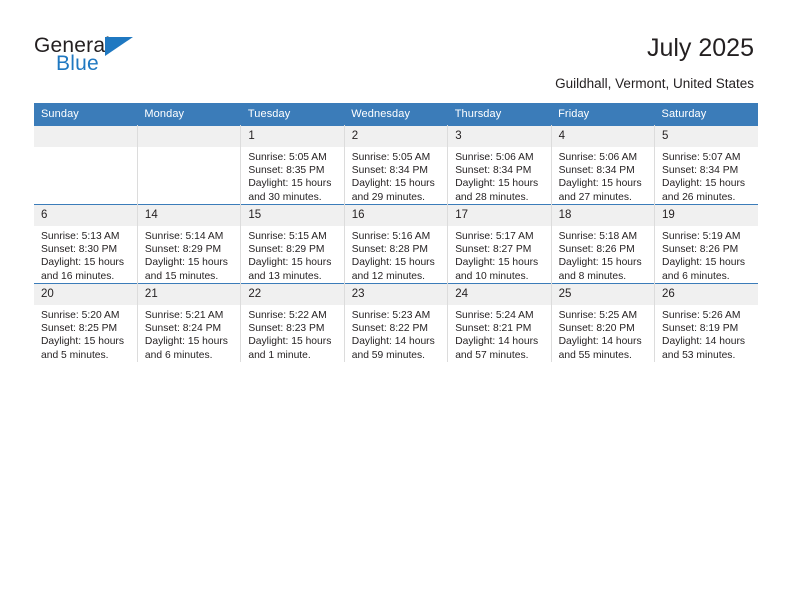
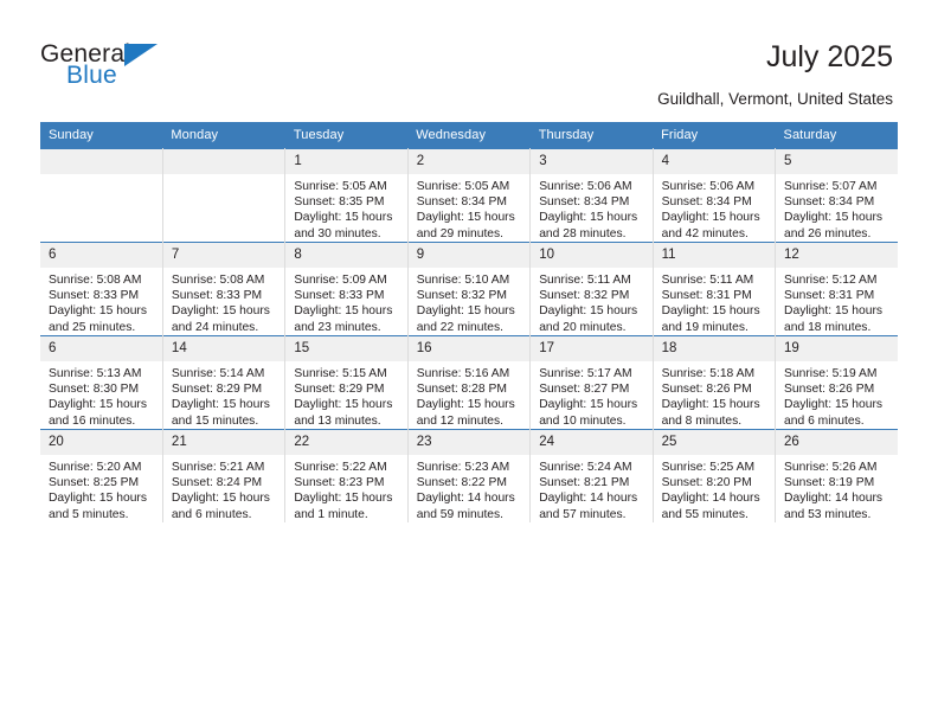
  General
  Blue
  July 2025
  Guildhall, Vermont, United States
  Sunday	Monday	Tuesday	Wednesday	Thursday	Friday	Saturday
- 		1Sunrise: 5:05 AMSunset: 8:35 PMDaylight: 15 hoursand 30 minutes.	2Sunrise: 5:05 AMSunset: 8:34 PMDaylight: 15 hoursand 29 minutes.	3Sunrise: 5:06 AMSunset: 8:34 PMDaylight: 15 hoursand 28 minutes.	4Sunrise: 5:06 AMSunset: 8:34 PMDaylight: 15 hoursand 27 minutes.	5Sunrise: 5:07 AMSunset: 8:34 PMDaylight: 15 hoursand 26 minutes.
+ 		1Sunrise: 5:05 AMSunset: 8:35 PMDaylight: 15 hoursand 30 minutes.	2Sunrise: 5:05 AMSunset: 8:34 PMDaylight: 15 hoursand 29 minutes.	3Sunrise: 5:06 AMSunset: 8:34 PMDaylight: 15 hoursand 28 minutes.	4Sunrise: 5:06 AMSunset: 8:34 PMDaylight: 15 hoursand 42 minutes.	5Sunrise: 5:07 AMSunset: 8:34 PMDaylight: 15 hoursand 26 minutes.
+ 6Sunrise: 5:08 AMSunset: 8:33 PMDaylight: 15 hoursand 25 minutes.	7Sunrise: 5:08 AMSunset: 8:33 PMDaylight: 15 hoursand 24 minutes.	8Sunrise: 5:09 AMSunset: 8:33 PMDaylight: 15 hoursand 23 minutes.	9Sunrise: 5:10 AMSunset: 8:32 PMDaylight: 15 hoursand 22 minutes.	10Sunrise: 5:11 AMSunset: 8:32 PMDaylight: 15 hoursand 20 minutes.	11Sunrise: 5:11 AMSunset: 8:31 PMDaylight: 15 hoursand 19 minutes.	12Sunrise: 5:12 AMSunset: 8:31 PMDaylight: 15 hoursand 18 minutes.
  6Sunrise: 5:13 AMSunset: 8:30 PMDaylight: 15 hoursand 16 minutes.	14Sunrise: 5:14 AMSunset: 8:29 PMDaylight: 15 hoursand 15 minutes.	15Sunrise: 5:15 AMSunset: 8:29 PMDaylight: 15 hoursand 13 minutes.	16Sunrise: 5:16 AMSunset: 8:28 PMDaylight: 15 hoursand 12 minutes.	17Sunrise: 5:17 AMSunset: 8:27 PMDaylight: 15 hoursand 10 minutes.	18Sunrise: 5:18 AMSunset: 8:26 PMDaylight: 15 hoursand 8 minutes.	19Sunrise: 5:19 AMSunset: 8:26 PMDaylight: 15 hoursand 6 minutes.
  20Sunrise: 5:20 AMSunset: 8:25 PMDaylight: 15 hoursand 5 minutes.	21Sunrise: 5:21 AMSunset: 8:24 PMDaylight: 15 hoursand 6 minutes.	22Sunrise: 5:22 AMSunset: 8:23 PMDaylight: 15 hoursand 1 minute.	23Sunrise: 5:23 AMSunset: 8:22 PMDaylight: 14 hoursand 59 minutes.	24Sunrise: 5:24 AMSunset: 8:21 PMDaylight: 14 hoursand 57 minutes.	25Sunrise: 5:25 AMSunset: 8:20 PMDaylight: 14 hoursand 55 minutes.	26Sunrise: 5:26 AMSunset: 8:19 PMDaylight: 14 hoursand 53 minutes.
